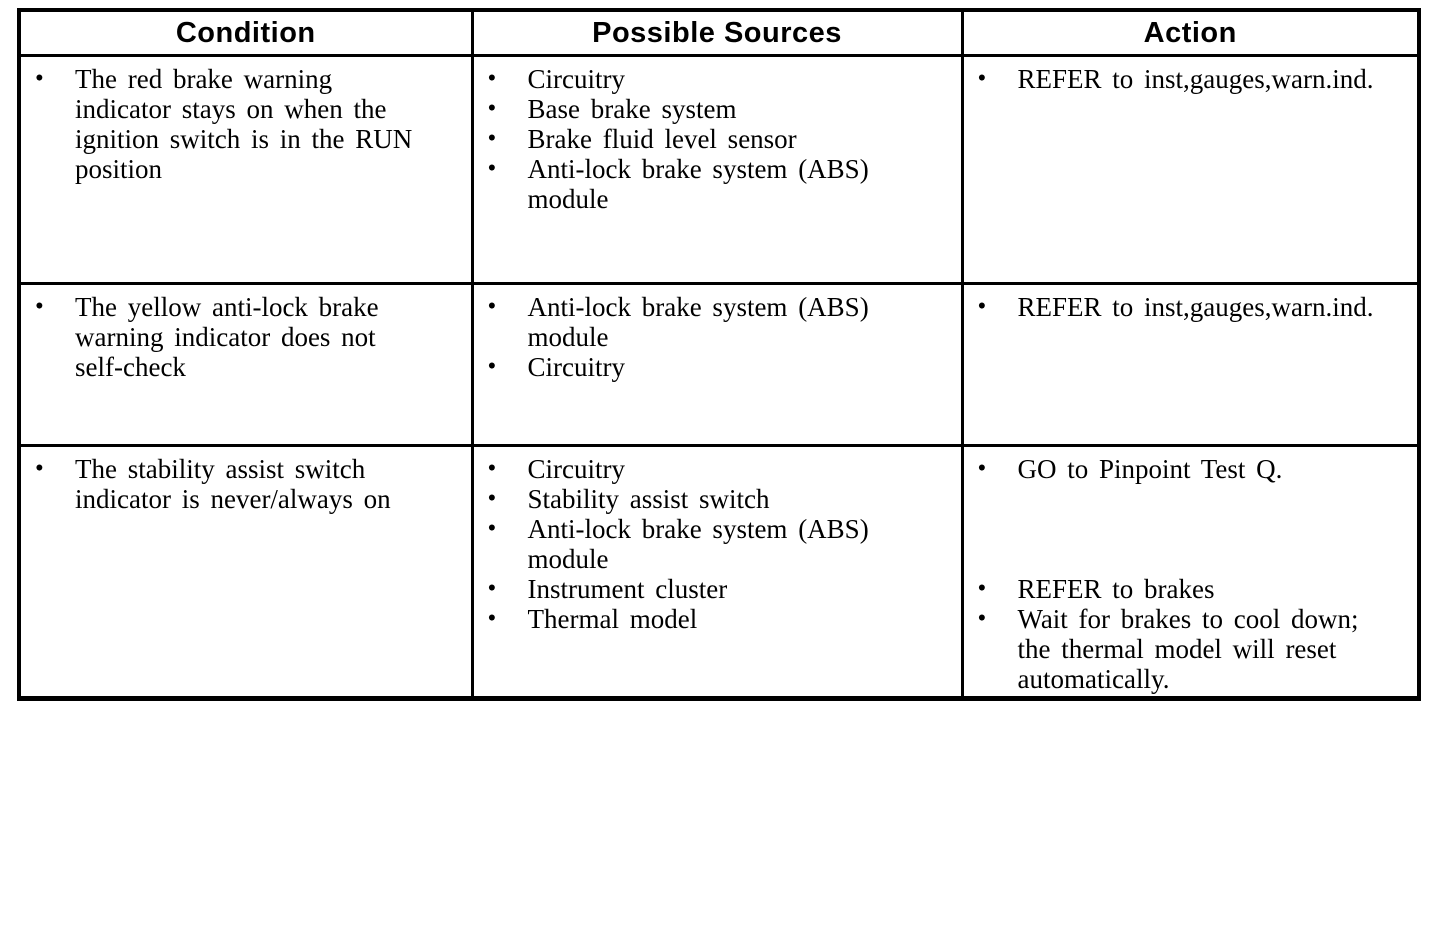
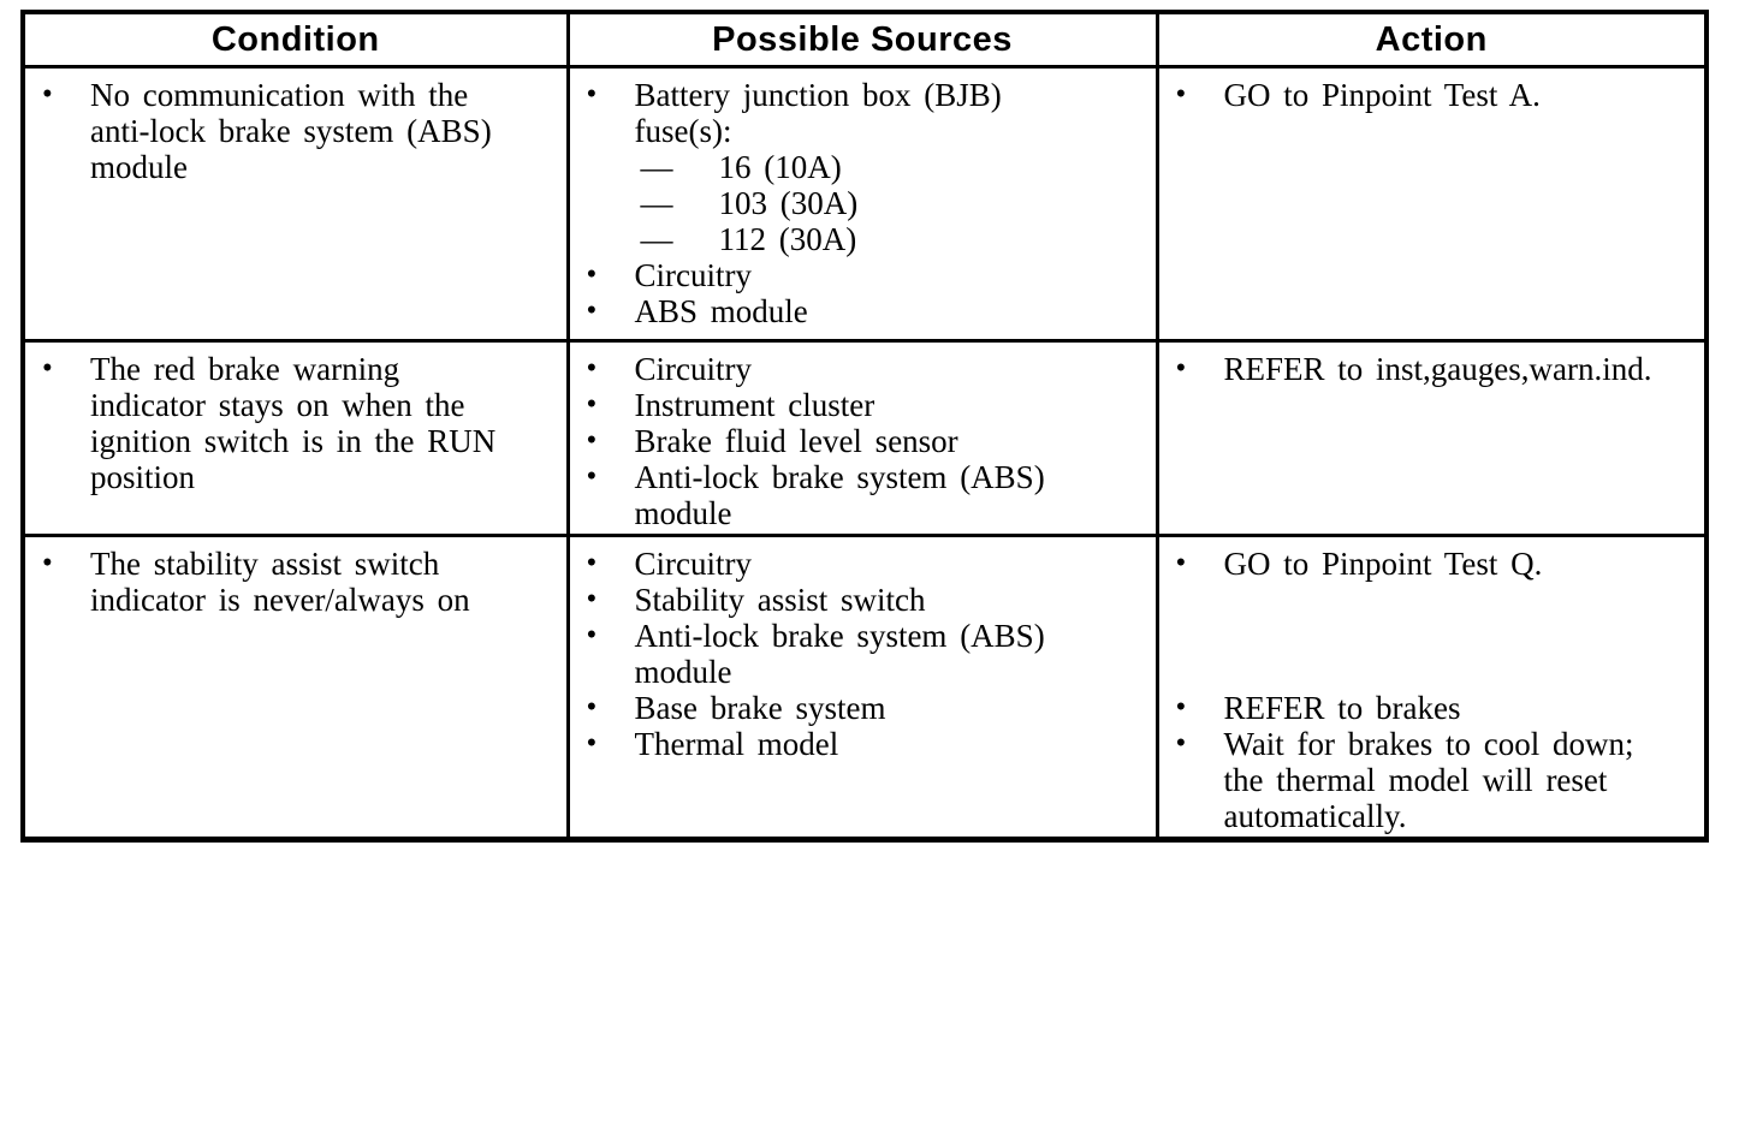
  Condition	Possible Sources	Action
+ • No communication with the anti-lock brake system (ABS) module	• Battery junction box (BJB) fuse(s):— 16 (10A)— 103 (30A)— 112 (30A)• Circuitry• ABS module	• GO to Pinpoint Test A.
- • The red brake warning indicator stays on when the ignition switch is in the RUN position	• Circuitry• Base brake system• Brake fluid level sensor• Anti-lock brake system (ABS) module	• REFER to inst,gauges,warn.ind.
+ • The red brake warning indicator stays on when the ignition switch is in the RUN position	• Circuitry• Instrument cluster• Brake fluid level sensor• Anti-lock brake system (ABS) module	• REFER to inst,gauges,warn.ind.
- • The yellow anti-lock brake warning indicator does not self-check	• Anti-lock brake system (ABS) module• Circuitry	• REFER to inst,gauges,warn.ind.
- • The stability assist switch indicator is never/always on	• Circuitry• Stability assist switch• Anti-lock brake system (ABS) module• Instrument cluster• Thermal model	• GO to Pinpoint Test Q.• REFER to brakes• Wait for brakes to cool down; the thermal model will reset automatically.
+ • The stability assist switch indicator is never/always on	• Circuitry• Stability assist switch• Anti-lock brake system (ABS) module• Base brake system• Thermal model	• GO to Pinpoint Test Q.• REFER to brakes• Wait for brakes to cool down; the thermal model will reset automatically.
